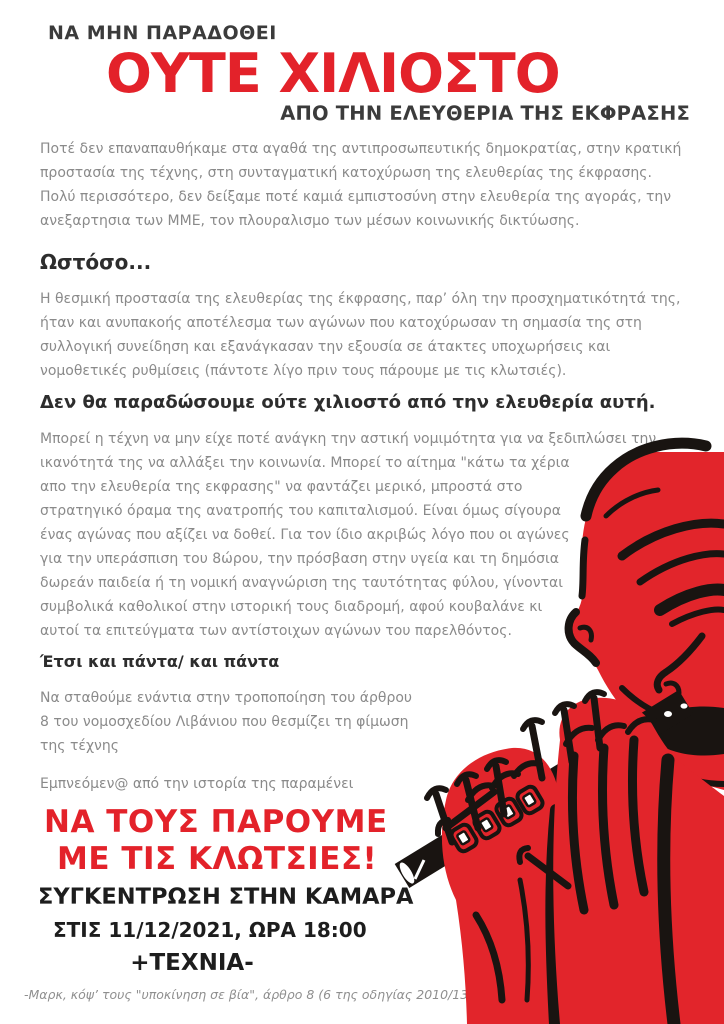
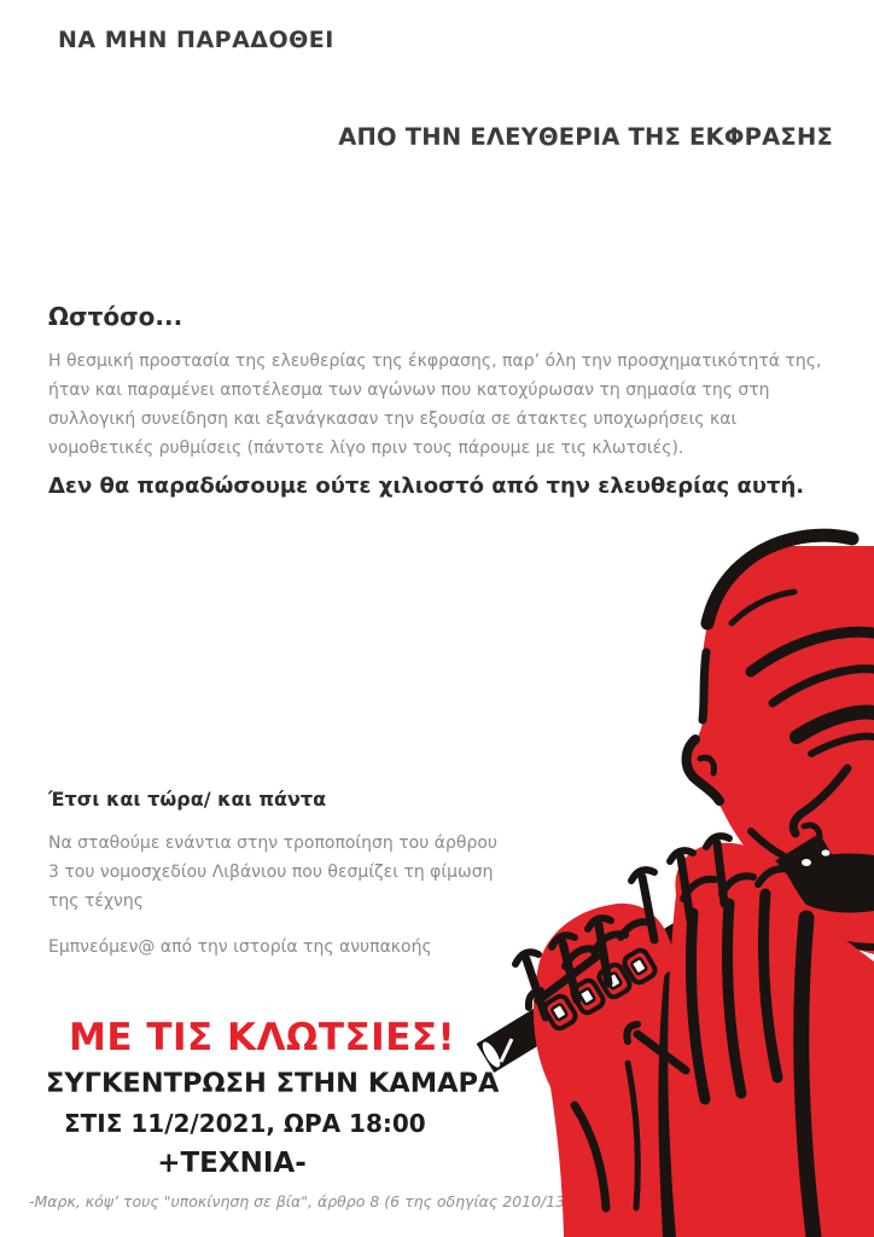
  ΝΑ ΜΗΝ ΠΑΡΑΔΟΘΕΙ
- ΟΥΤΕ ΧΙΛΙΟΣΤΟ
  ΑΠΟ ΤΗΝ ΕΛΕΥΘΕΡΙΑ ΤΗΣ ΕΚΦΡΑΣΗΣ
- Ποτέ δεν επαναπαυθήκαμε στα αγαθά της αντιπροσωπευτικής δημοκρατίας, στην κρατική προστασία της τέχνης, στη συνταγματική κατοχύρωση της ελευθερίας της έκφρασης. Πολύ περισσότερο, δεν δείξαμε ποτέ καμιά εμπιστοσύνη στην ελευθερία της αγοράς, την ανεξαρτησια των ΜΜΕ, τον πλουραλισμο των μέσων κοινωνικής δικτύωσης.
  Ωστόσο...
- Η θεσμική προστασία της ελευθερίας της έκφρασης, παρ’ όλη την προσχηματικότητά της, ήταν και ανυπακοής αποτέλεσμα των αγώνων που κατοχύρωσαν τη σημασία της στη συλλογική συνείδηση και εξανάγκασαν την εξουσία σε άτακτες υποχωρήσεις και νομοθετικές ρυθμίσεις (πάντοτε λίγο πριν τους πάρουμε με τις κλωτσιές).
+ Η θεσμική προστασία της ελευθερίας της έκφρασης, παρ’ όλη την προσχηματικότητά της, ήταν και παραμένει αποτέλεσμα των αγώνων που κατοχύρωσαν τη σημασία της στη συλλογική συνείδηση και εξανάγκασαν την εξουσία σε άτακτες υποχωρήσεις και νομοθετικές ρυθμίσεις (πάντοτε λίγο πριν τους πάρουμε με τις κλωτσιές).
- Δεν θα παραδώσουμε ούτε χιλιοστό από την ελευθερία αυτή.
+ Δεν θα παραδώσουμε ούτε χιλιοστό από την ελευθερίας αυτή.
- Μπορεί η τέχνη να μην είχε ποτέ ανάγκη την αστική νομιμότητα για να ξεδιπλώσει την ικανότητά της να αλλάξει την κοινωνία. Μπορεί το αίτημα "κάτω τα χέρια απο την ελευθερία της εκφρασης" να φαντάζει μερικό, μπροστά στο στρατηγικό όραμα της ανατροπής του καπιταλισμού. Είναι όμως σίγουρα ένας αγώνας που αξίζει να δοθεί. Για τον ίδιο ακριβώς λόγο που οι αγώνες για την υπεράσπιση του 8ώρου, την πρόσβαση στην υγεία και τη δημόσια δωρεάν παιδεία ή τη νομική αναγνώριση της ταυτότητας φύλου, γίνονται συμβολικά καθολικοί στην ιστορική τους διαδρομή, αφού κουβαλάνε κι αυτοί τα επιτεύγματα των αντίστοιχων αγώνων του παρελθόντος.
- Έτσι και πάντα/ και πάντα
+ Έτσι και τώρα/ και πάντα
- Να σταθούμε ενάντια στην τροποποίηση του άρθρου 8 του νομοσχεδίου Λιβάνιου που θεσμίζει τη φίμωση της τέχνης
+ Να σταθούμε ενάντια στην τροποποίηση του άρθρου 3 του νομοσχεδίου Λιβάνιου που θεσμίζει τη φίμωση της τέχνης
- Εμπνεόμεν@ από την ιστορία της παραμένει
+ Εμπνεόμεν@ από την ιστορία της ανυπακοής
- ΝΑ ΤΟΥΣ ΠΑΡΟΥΜΕ
  ΜΕ ΤΙΣ ΚΛΩΤΣΙΕΣ!
  ΣΥΓΚΕΝΤΡΩΣΗ ΣΤΗΝ ΚΑΜΑΡΑ
- ΣΤΙΣ 11/12/2021, ΩΡΑ 18:00
+ ΣΤΙΣ 11/2/2021, ΩΡΑ 18:00
  +ΤΕΧΝΙΑ-
  -Μαρκ, κόψ’ τους "υποκίνηση σε βία", άρθρο 8 (6 της οδηγίας 2010/13
